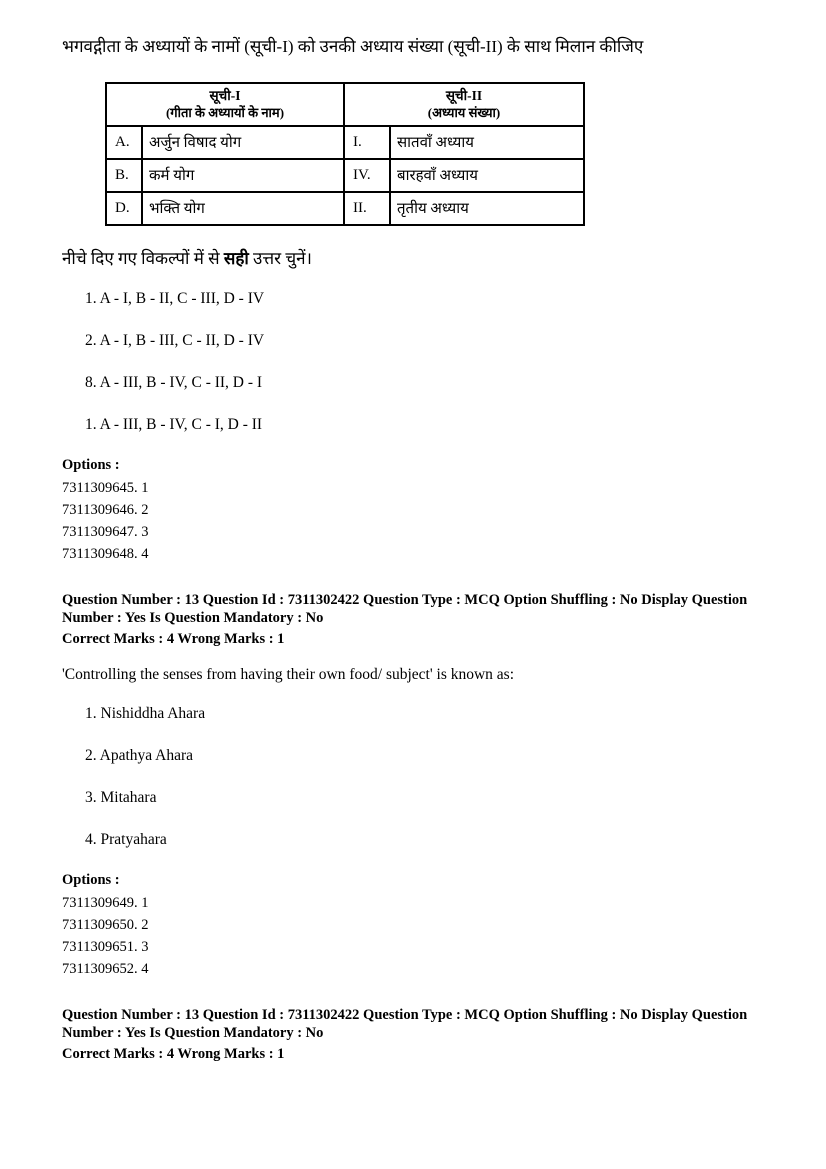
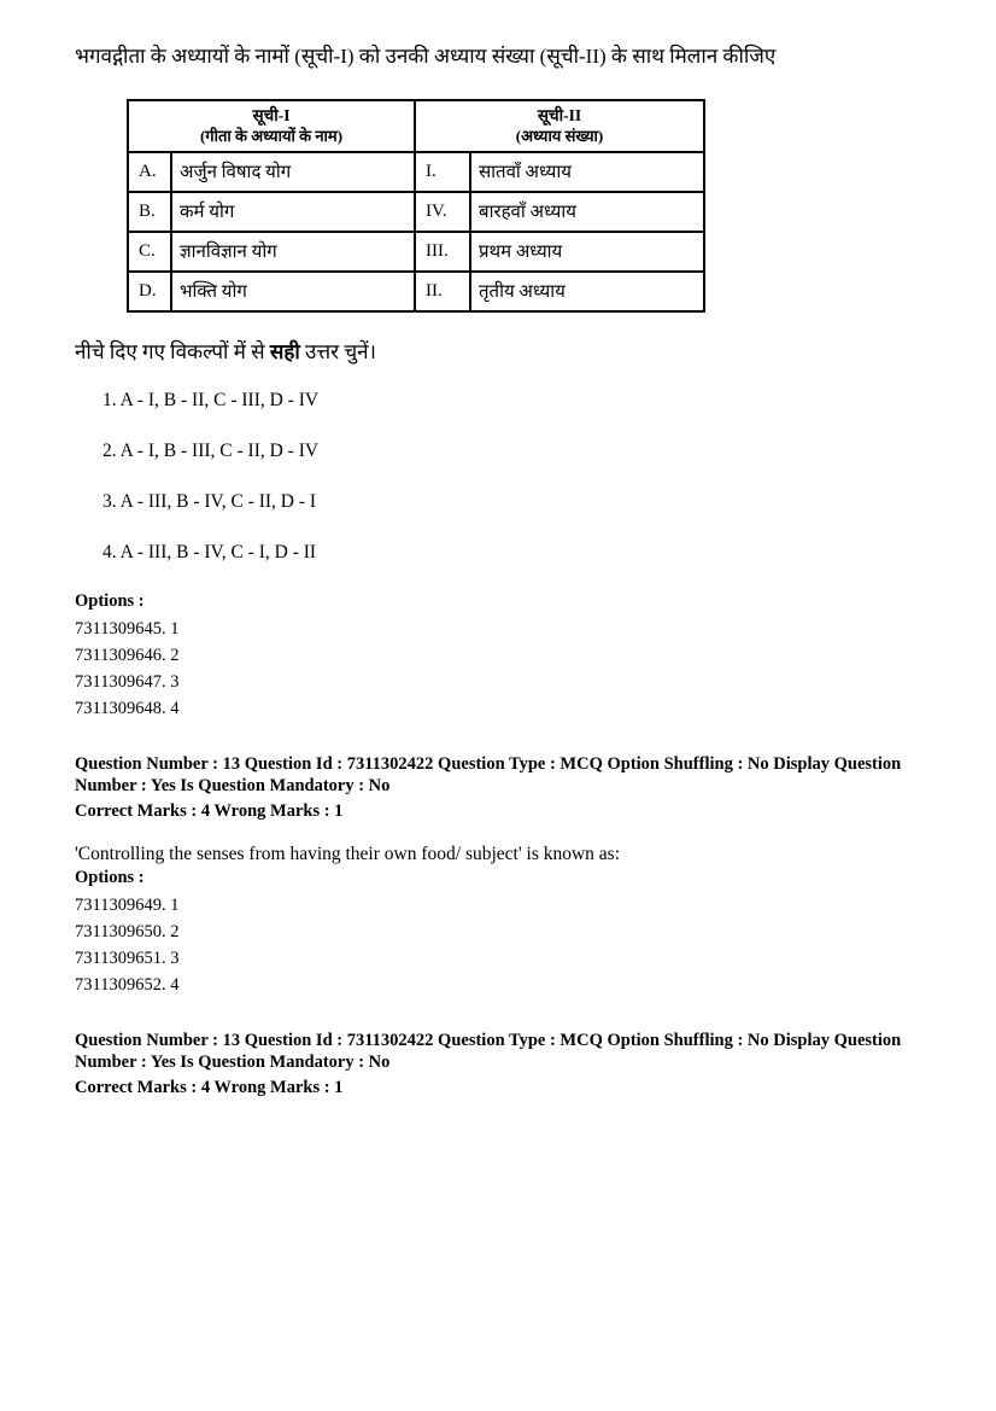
  भगवद्गीता के अध्यायों के नामों (सूची-I) को उनकी अध्याय संख्या (सूची-II) के साथ मिलान कीजिए
  सूची-I (गीता के अध्यायों के नाम)	सूची-II (अध्याय संख्या)
  A.	अर्जुन विषाद योग	I.	सातवाँ अध्याय
  B.	कर्म योग	IV.	बारहवाँ अध्याय
+ C.	ज्ञानविज्ञान योग	III.	प्रथम अध्याय
  D.	भक्ति योग	II.	तृतीय अध्याय
  नीचे दिए गए विकल्पों में से सही उत्तर चुनें।
  1. A - I, B - II, C - III, D - IV
  2. A - I, B - III, C - II, D - IV
- 8. A - III, B - IV, C - II, D - I
+ 3. A - III, B - IV, C - II, D - I
- 1. A - III, B - IV, C - I, D - II
+ 4. A - III, B - IV, C - I, D - II
  Options :
  7311309645. 1
  7311309646. 2
  7311309647. 3
  7311309648. 4
  Question Number : 13 Question Id : 7311302422 Question Type : MCQ Option Shuffling : No Display Question
  Number : Yes Is Question Mandatory : No
  Correct Marks : 4 Wrong Marks : 1
  'Controlling the senses from having their own food/ subject' is known as:
- 1. Nishiddha Ahara
- 2. Apathya Ahara
- 3. Mitahara
- 4. Pratyahara
  Options :
  7311309649. 1
  7311309650. 2
  7311309651. 3
  7311309652. 4
  Question Number : 13 Question Id : 7311302422 Question Type : MCQ Option Shuffling : No Display Question
  Number : Yes Is Question Mandatory : No
  Correct Marks : 4 Wrong Marks : 1
